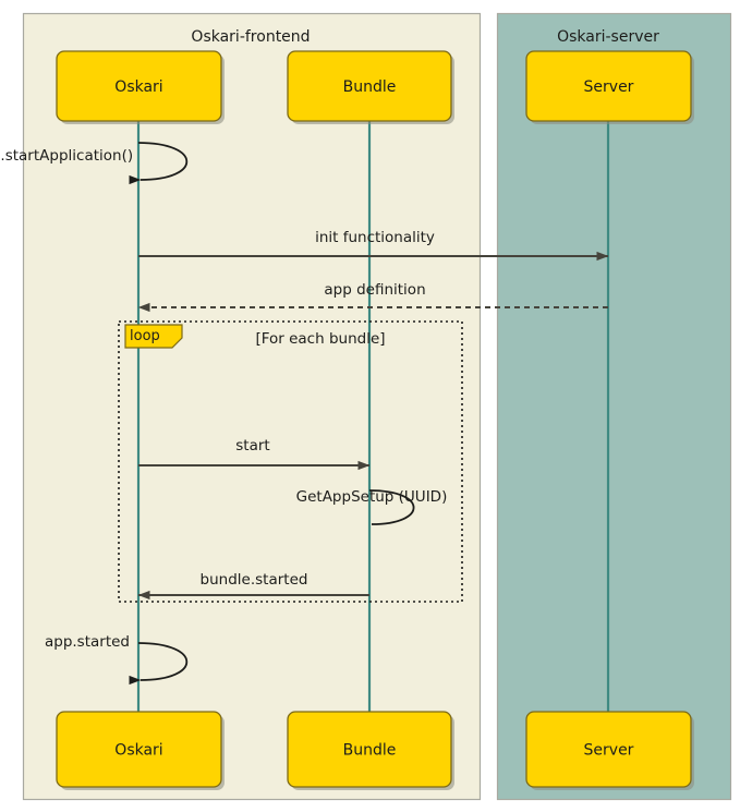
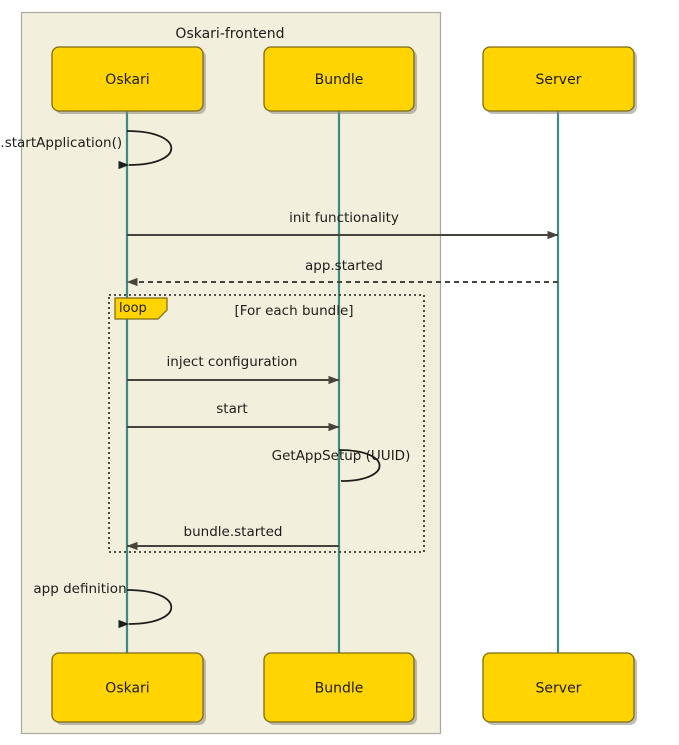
  Oskari-frontend
- Oskari-server
  loop
  [For each bundle]
  init functionality
- app definition
+ app.started
+ inject configuration
  start
  GetAppSetup (UUID)
  bundle.started
- app.started
+ app definition
  Oskari
  Oskari
  Bundle
  Bundle
  Server
  Server
